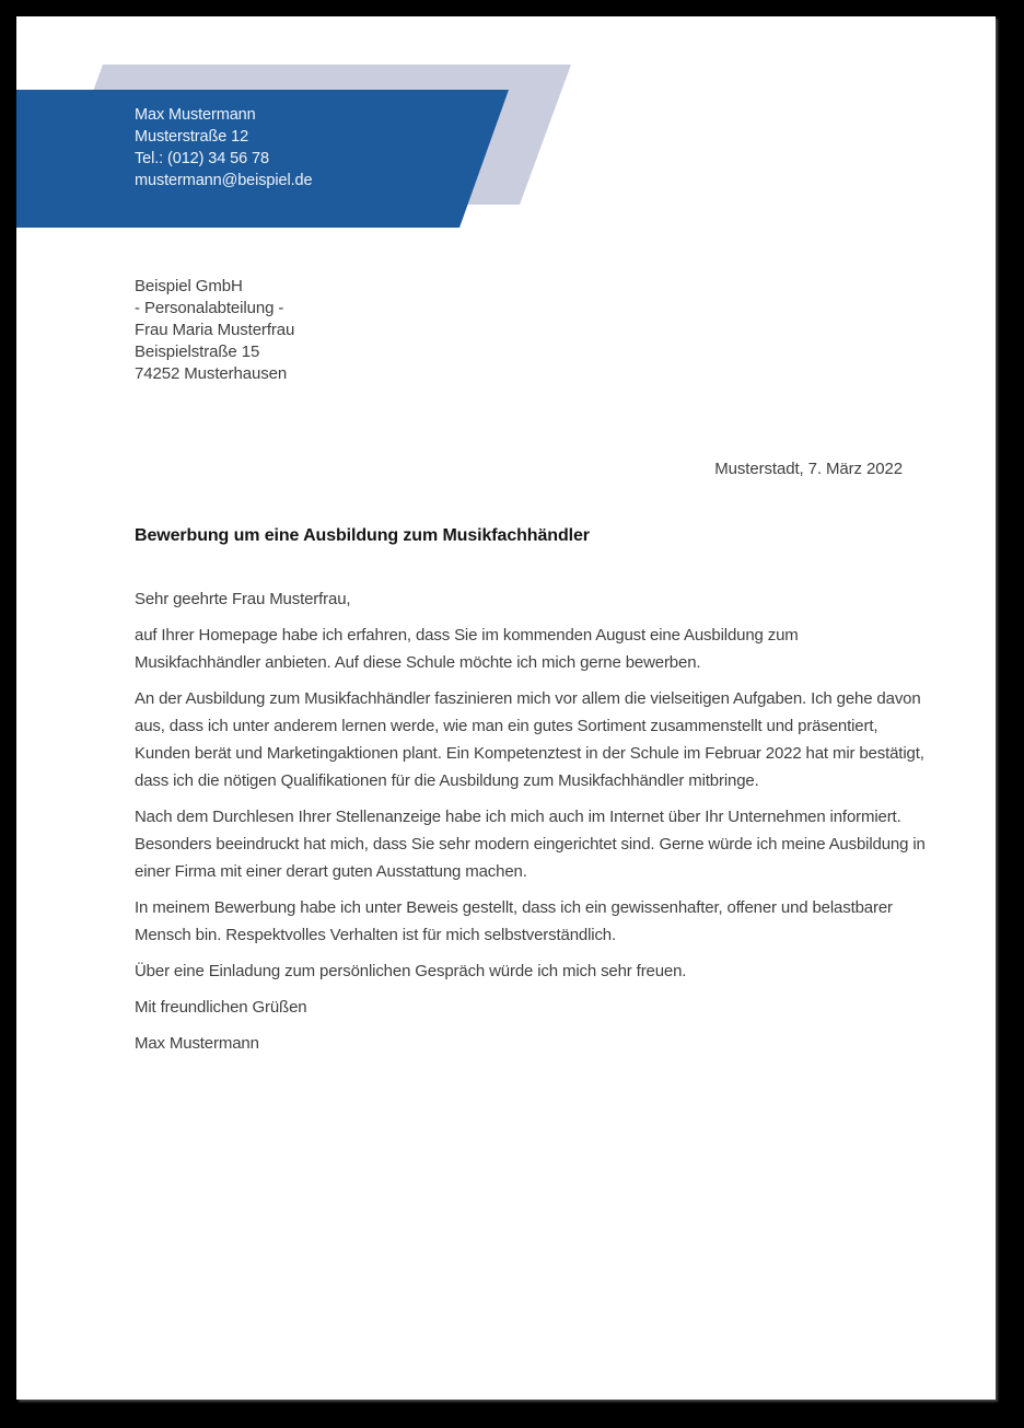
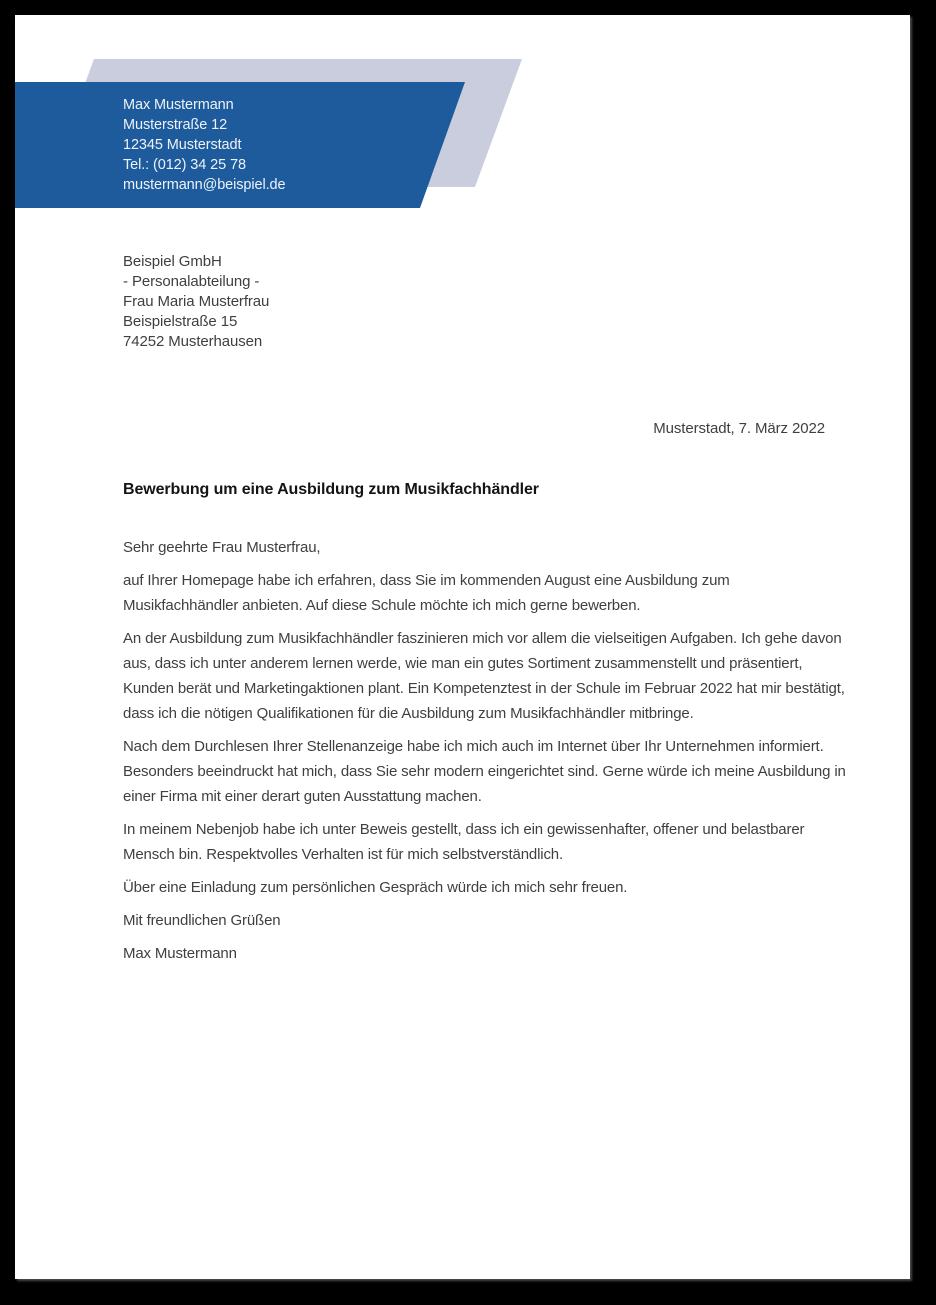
  Max Mustermann
  Musterstraße 12
+ 12345 Musterstadt
- Tel.: (012) 34 56 78
+ Tel.: (012) 34 25 78
  mustermann@beispiel.de
  Beispiel GmbH
  - Personalabteilung -
  Frau Maria Musterfrau
  Beispielstraße 15
  74252 Musterhausen
  Musterstadt, 7. März 2022
  Bewerbung um eine Ausbildung zum Musikfachhändler
  Sehr geehrte Frau Musterfrau,
  auf Ihrer Homepage habe ich erfahren, dass Sie im kommenden August eine Ausbildung zum Musikfachhändler anbieten. Auf diese Schule möchte ich mich gerne bewerben.
  An der Ausbildung zum Musikfachhändler faszinieren mich vor allem die vielseitigen Aufgaben. Ich gehe davon aus, dass ich unter anderem lernen werde, wie man ein gutes Sortiment zusammenstellt und präsentiert, Kunden berät und Marketingaktionen plant. Ein Kompetenztest in der Schule im Februar 2022 hat mir bestätigt, dass ich die nötigen Qualifikationen für die Ausbildung zum Musikfachhändler mitbringe.
  Nach dem Durchlesen Ihrer Stellenanzeige habe ich mich auch im Internet über Ihr Unternehmen informiert. Besonders beeindruckt hat mich, dass Sie sehr modern eingerichtet sind. Gerne würde ich meine Ausbildung in einer Firma mit einer derart guten Ausstattung machen.
- In meinem Bewerbung habe ich unter Beweis gestellt, dass ich ein gewissenhafter, offener und belastbarer Mensch bin. Respektvolles Verhalten ist für mich selbstverständlich.
+ In meinem Nebenjob habe ich unter Beweis gestellt, dass ich ein gewissenhafter, offener und belastbarer Mensch bin. Respektvolles Verhalten ist für mich selbstverständlich.
  Über eine Einladung zum persönlichen Gespräch würde ich mich sehr freuen.
  Mit freundlichen Grüßen
  Max Mustermann
